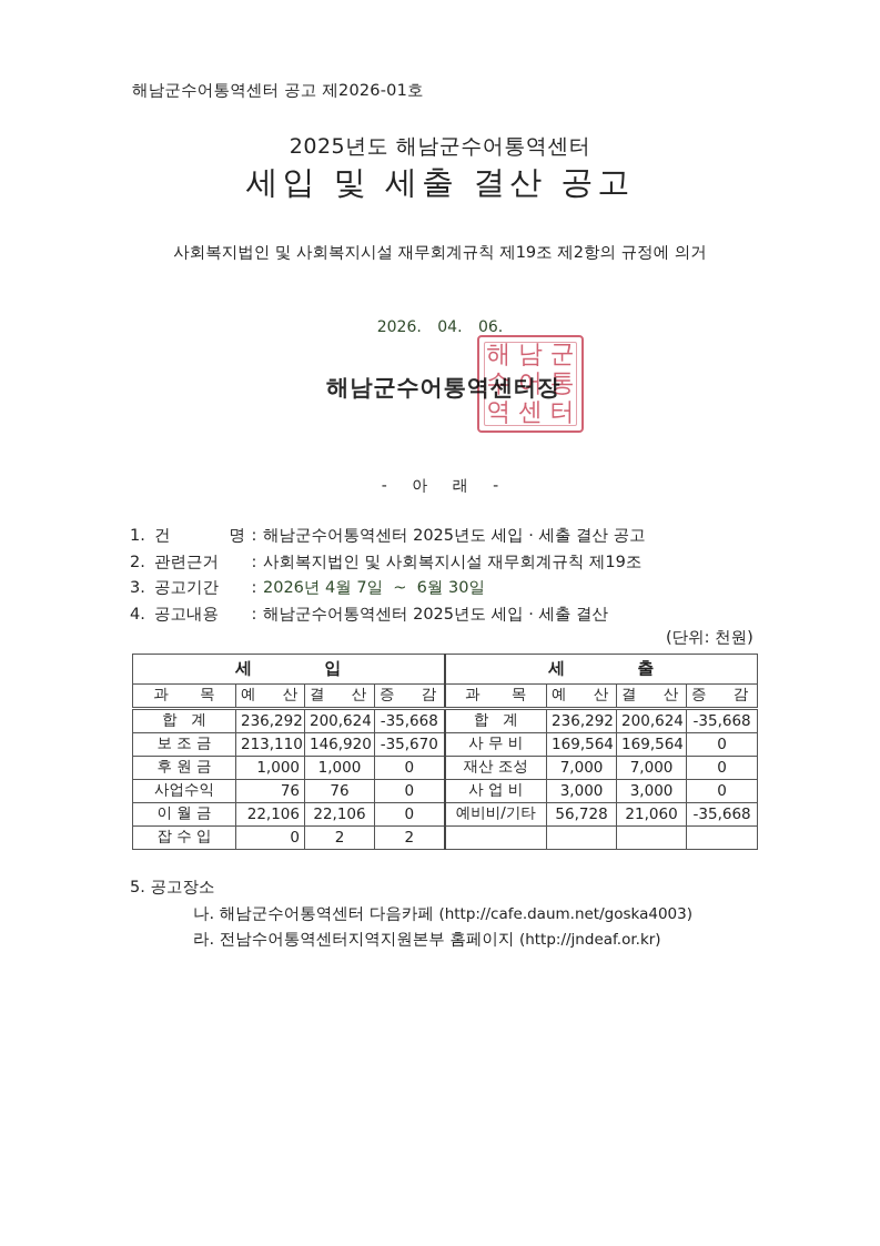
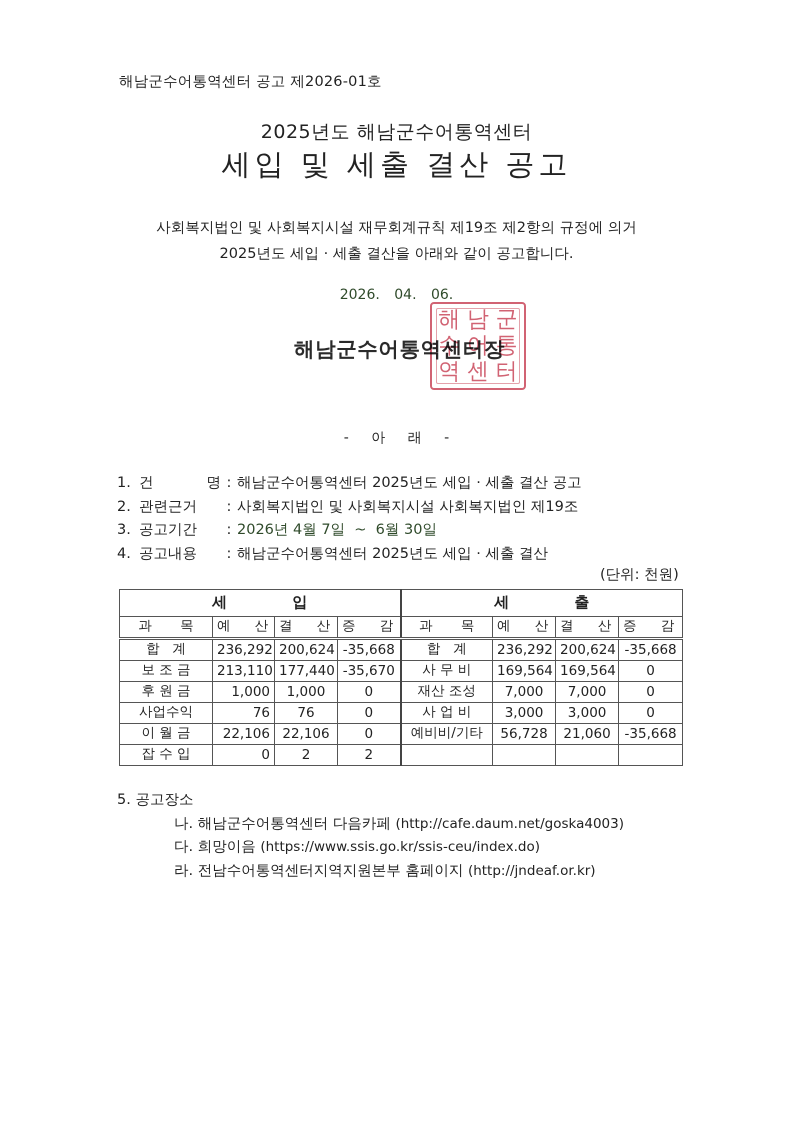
  해남군수어통역센터 공고 제2026-01호
  2025년도 해남군수어통역센터
  세입 및 세출 결산 공고
  사회복지법인 및 사회복지시설 재무회계규칙 제19조 제2항의 규정에 의거
+ 2025년도 세입 · 세출 결산을 아래와 같이 공고합니다.
  2026. 04. 06.
  해남군수어통역센터장
  해
  남
  군
  수
  어
  통
  역
  센
  터
  - 아 래 -
  1.
  건
  명
  :
  해남군수어통역센터 2025년도 세입 · 세출 결산 공고
  2.
  관련근거
  :
- 사회복지법인 및 사회복지시설 재무회계규칙 제19조
+ 사회복지법인 및 사회복지시설 사회복지법인 제19조
  3.
  공고기간
  :
  2026년 4월 7일 ~ 6월 30일
  4.
  공고내용
  :
  해남군수어통역센터 2025년도 세입 · 세출 결산
  (단위: 천원)
  세 입	세 출
  과 목	예 산	결 산	증 감	과 목	예 산	결 산	증 감
  합 계	236,292	200,624	-35,668	합 계	236,292	200,624	-35,668
- 보 조 금	213,110	146,920	-35,670	사 무 비	169,564	169,564	0
+ 보 조 금	213,110	177,440	-35,670	사 무 비	169,564	169,564	0
  후 원 금	1,000	1,000	0	재산 조성	7,000	7,000	0
  사업수익	76	76	0	사 업 비	3,000	3,000	0
  이 월 금	22,106	22,106	0	예비비/기타	56,728	21,060	-35,668
  잡 수 입	0	2	2
  5. 공고장소
  나. 해남군수어통역센터 다음카페 (http://cafe.daum.net/goska4003)
+ 다. 희망이음 (https://www.ssis.go.kr/ssis-ceu/index.do)
  라. 전남수어통역센터지역지원본부 홈페이지 (http://jndeaf.or.kr)
